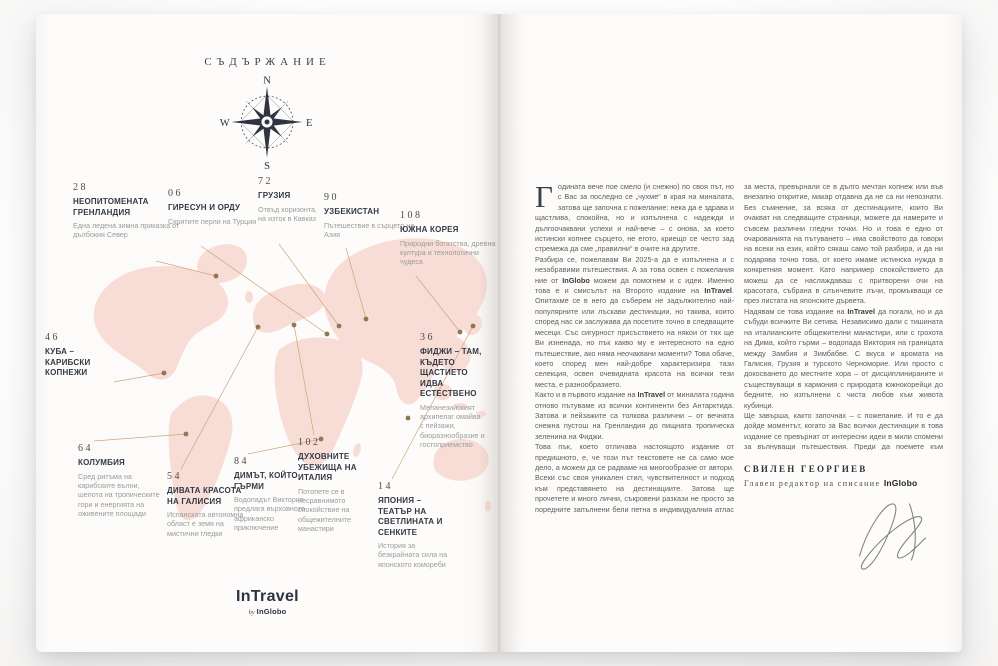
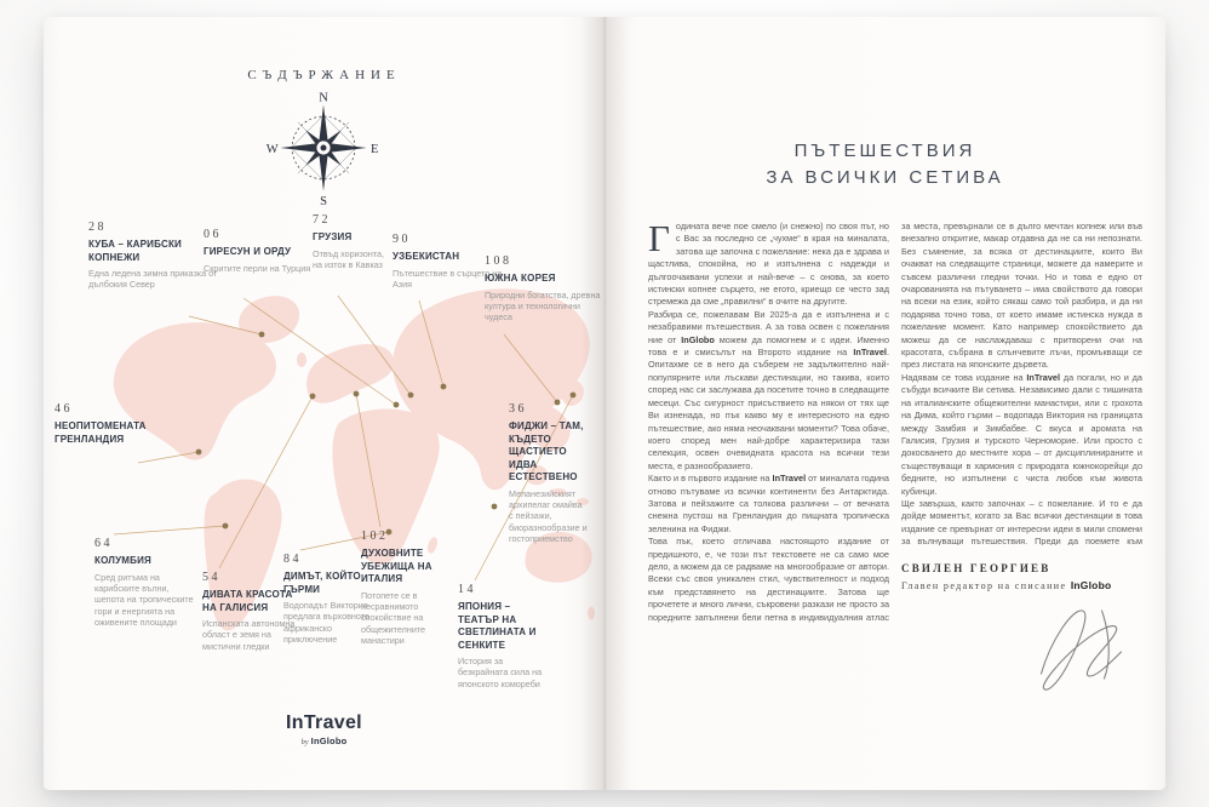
  СЪДЪРЖАНИЕ
  N
  E
  S
  W
  28
- НЕОПИТОМЕНАТА ГРЕНЛАНДИЯ
+ КУБА – КАРИБСКИ КОПНЕЖИ
  Една ледена зимна приказка от дълбокия Север
  06
  ГИРЕСУН И ОРДУ
  Скритите перли на Турция
  72
  ГРУЗИЯ
  Отвъд хоризонта, на изток в Кавказ
  90
  УЗБЕКИСТАН
  Пътешествие в сърцето на Азия
  108
  ЮЖНА КОРЕЯ
  Природни богатства, др култура и технологични чудеса
  46
- КУБА – КАРИБСКИ КОПНЕЖИ
+ НЕОПИТОМЕНАТА ГРЕНЛАНДИЯ
  36
  ФИДЖИ – ТАМ КЪДЕТО ЩАСТИЕТО ИДВА ЕСТЕСТВЕНО
  Меланезийският архипелаг омайв с пейзажи, биоразнообразие гостоприемство
  64
  КОЛУМБИЯ
  Сред ритъма на карибските вълни, шепота на тропическите гори и енергията на оживените площади
  54
  ДИВАТА КРАСОТА НА ГАЛИСИЯ
  Испанската автономна област е земя на мистични гледки
  84
  ДИМЪТ, КОЙТО ГЪРМИ
  Водопадът Виктория предлага върховното африканско приключение
  102
  ДУХОВНИТЕ УБЕЖИЩА НА ИТАЛИЯ
  Потопете се в несравнимото спокойствие на общежителните манастири
  14
  ЯПОНИЯ – ТЕАТЪР НА СВЕТЛИНАТА И СЕНКИТЕ
  История за безкрайната сила на японското комореби
  InTravel
  InGlobo
+ ПЪТЕШЕСТВИЯ
+ ЗА ВСИЧКИ СЕТИВА
  Г
  одината вече пое смело (и снежно) по своя път, но с Вас за последно се „чухме“ в края на миналата, затова ще започна с пожелание: нека да е здрава и щастлива, спокойна, но и изпълнена с надежди и дългоочаквани успехи и най-вече – с онова, за което истински копнее сърцето, не егото, криещо се често зад стремежа да сме „правилни“ в очите на другите.
  Разбира се, пожелавам Ви 2025-а да е изпълнена и с незабравими пътешествия. А за това освен с пожелания ние от InGlobo можем да помогнем и с идеи. Именно това е и смисълът на Второто издание на InTravel. Опитахме се в него да съберем не задължително най-популярните или лъскави дестинации, но такива, които според нас си заслужава да посетите точно в следващите месеци. Със сигурност присъствието на някои от тях ще Ви изненада, но пък какво му е интересното на едно пътешествие, ако няма неочаквани моменти? Това обаче, което според мен най-добре характеризира тази селекция, освен очевидната красота на всички тези места, е разнообразието.
  Както и в първото издание на InTravel от миналата година отново пътуваме из всички континенти без Антарктида. Затова и пейзажите са толкова различни – от вечната снежна пустош на Гренландия до пищната тропическа зеленина на Фиджи.
  Това пък, което отличава настоящото издание от предишното, е, че този път текстовете не са само мое дело, а можем да се радваме на многообразие от автори. Всеки със своя уникален стил, чувствителност и подход към представянето на дестинациите. Затова ще прочетете и много лични, съкровени разкази не просто за поредните запълнени бели петна в индивидуалния атлас
- за места, превърнали се в дълго мечтан копнеж или във внезапно откритие, макар отдавна да не са ни непознати. Без съмнение, за всяка от дестинациите, които Ви очакват на следващите страници, можете да намерите и съвсем различни гледни точки. Но и това е едно от очарованията на пътуването – има свойството да говори на всеки на език, който сякаш само той разбира, и да ни подарява точно това, от което имаме истинска нужда в конкретния момент. Като например спокойствието да можеш да се наслаждаваш с притворени очи на красотата, събрана в слънчевите лъчи, промъкващи се през листата на японските дървета.
+ за места, превърнали се в дълго мечтан копнеж или във внезапно откритие, макар отдавна да не са ни непознати. Без съмнение, за всяка от дестинациите, които Ви очакват на следващите страници, можете да намерите и съвсем различни гледни точки. Но и това е едно от очарованията на пътуването – има свойството да говори на всеки на език, който сякаш само той разбира, и да ни подарява точно това, от което имаме истинска нужда в пожелание момент. Като например спокойствието да можеш да се наслаждаваш с притворени очи на красотата, събрана в слънчевите лъчи, промъкващи се през листата на японските дървета.
  Надявам се това издание на InTravel да погали, но и да събуди всичките Ви сетива. Независимо дали с тишината на италианските общежителни манастири, или с грохота на Дима, който гърми – водопада Виктория на границата между Замбия и Зимбабве. С вкуса и аромата на Галисия, Грузия и турското Черноморие. Или просто с докосването до местните хора – от дисциплинираните и съществуващи в хармония с природата южнокорейци до бедните, но изпълнени с чиста любов към живота кубинци.
  Ще завърша, както започнах – с пожелание. И то е да дойде моментът, когато за Вас всички дестинации в това издание се превърнат от интересни идеи в мили спомени за вълнуващи пътешествия. Преди да поемете към
  СВИЛЕН ГЕОРГИЕВ
  Главен редактор на списание InGlobo
